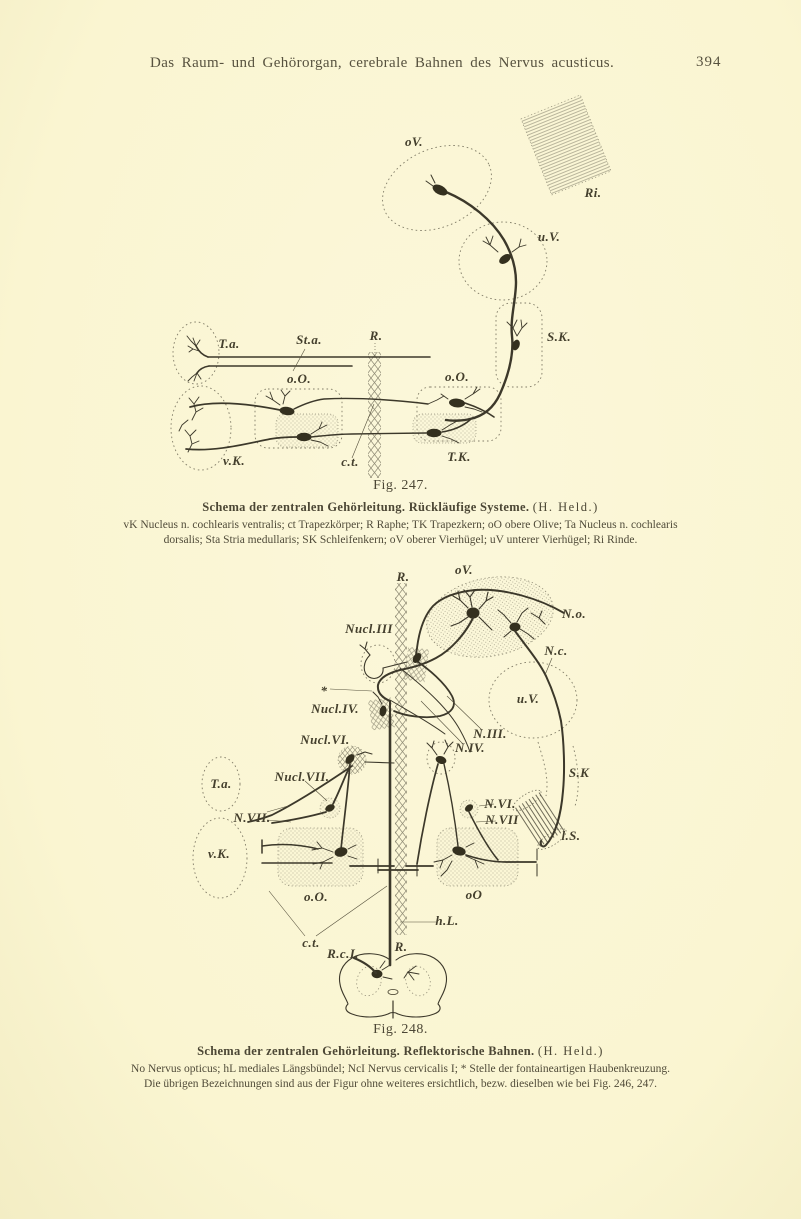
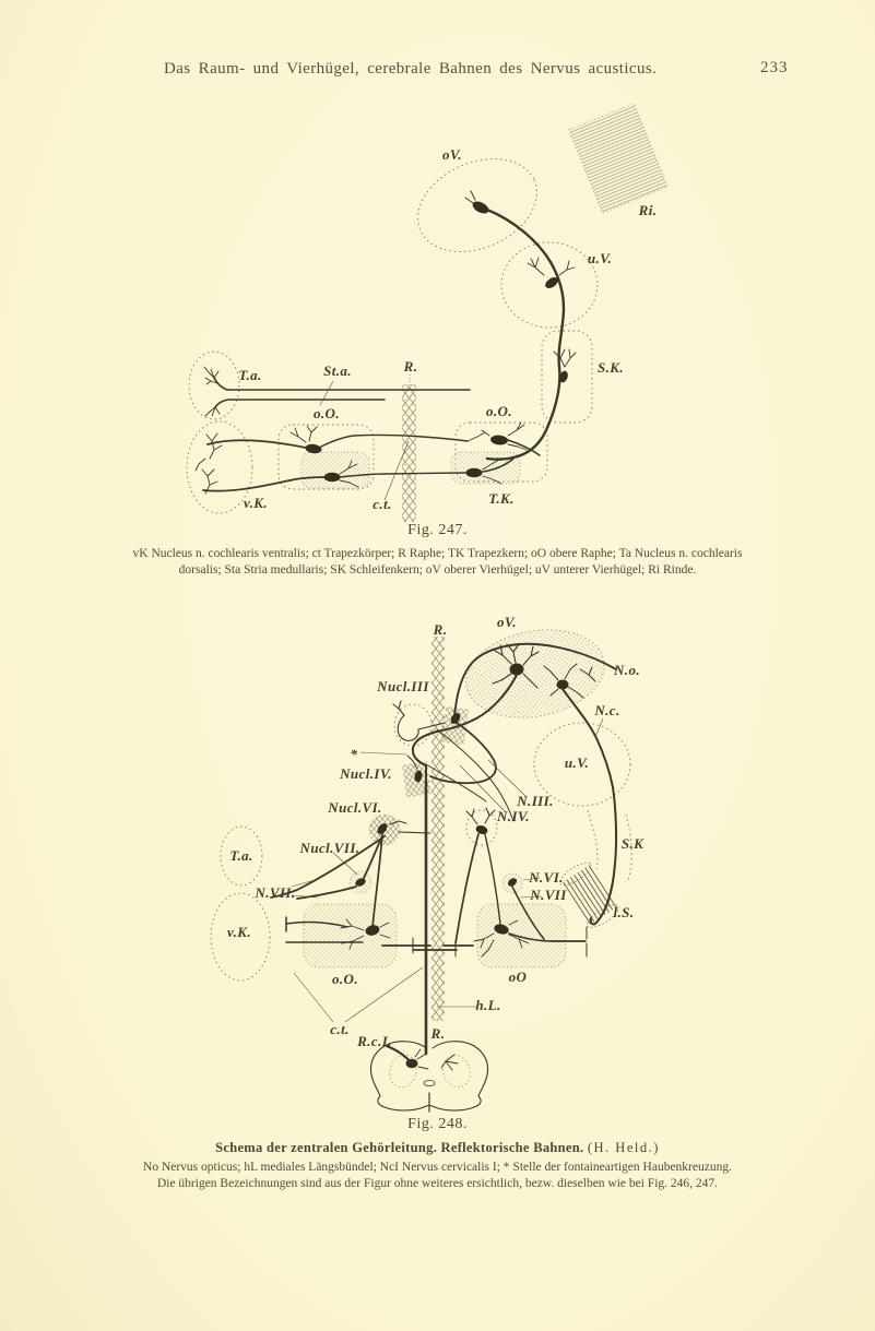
- Das Raum- und Gehörorgan, cerebrale Bahnen des Nervus acusticus.
+ Das Raum- und Vierhügel, cerebrale Bahnen des Nervus acusticus.
- 394
+ 233
  oV.
  Ri.
  u.V.
  S.K.
  T.a.
  St.a.
  R.
  o.O.
  o.O.
  v.K.
  c.t.
  T.K.
  Fig. 247.
- Schema der zentralen Gehörleitung. Rückläufige Systeme. (H. Held.)
- vK Nucleus n. cochlearis ventralis; ct Trapezkörper; R Raphe; TK Trapezkern; oO obere Olive; Ta Nucleus n. cochlearis
+ vK Nucleus n. cochlearis ventralis; ct Trapezkörper; R Raphe; TK Trapezkern; oO obere Raphe; Ta Nucleus n. cochlearis
  dorsalis; Sta Stria medullaris; SK Schleifenkern; oV oberer Vierhügel; uV unterer Vierhügel; Ri Rinde.
  R.
  oV.
  N.o.
  Nucl.III
  *
  Nucl.IV.
  N.c.
  u.V.
  Nucl.VI.
  N.III.
  N.IV.
  Nucl.VII.
  T.a.
  N.VII.
  S.K
  v.K.
  N.VI.
  N.VII
  l.S.
  o.O.
  oO
  h.L.
  R.
  c.t.
  R.c.I.
  Fig. 248.
  Schema der zentralen Gehörleitung. Reflektorische Bahnen. (H. Held.)
  No Nervus opticus; hL mediales Längsbündel; NcI Nervus cervicalis I; * Stelle der fontaineartigen Haubenkreuzung.
  Die übrigen Bezeichnungen sind aus der Figur ohne weiteres ersichtlich, bezw. dieselben wie bei Fig. 246, 247.
